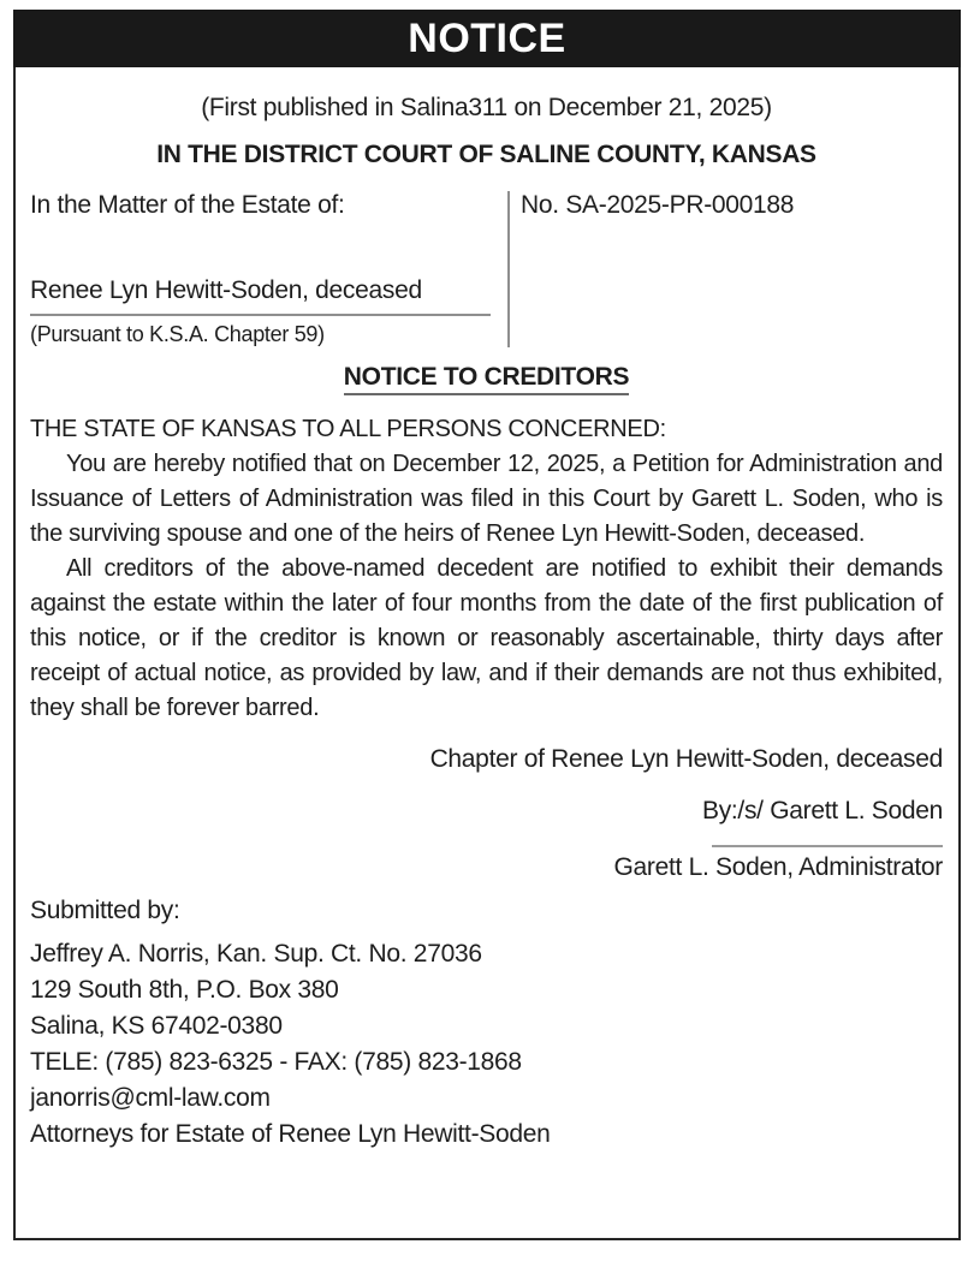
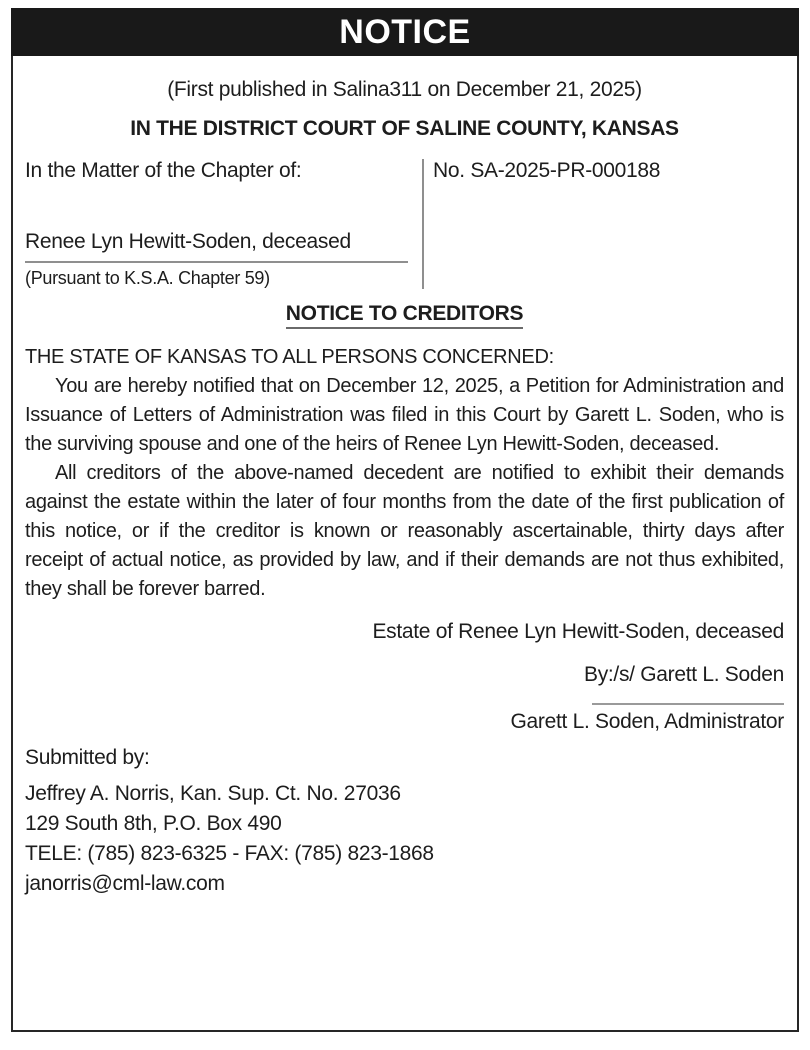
  NOTICE
  (First published in Salina311 on December 21, 2025)
  IN THE DISTRICT COURT OF SALINE COUNTY, KANSAS
- In the Matter of the Estate of:
+ In the Matter of the Chapter of:
  Renee Lyn Hewitt-Soden, deceased
  (Pursuant to K.S.A. Chapter 59)
  No. SA-2025-PR-000188
  NOTICE TO CREDITORS
  THE STATE OF KANSAS TO ALL PERSONS CONCERNED:
  You are hereby notified that on December 12, 2025, a Petition for Administration and Issuance of Letters of Administration was filed in this Court by Garett L. Soden, who is the surviving spouse and one of the heirs of Renee Lyn Hewitt-Soden, deceased.
  All creditors of the above-named decedent are notified to exhibit their demands against the estate within the later of four months from the date of the first publication of this notice, or if the creditor is known or reasonably ascertainable, thirty days after receipt of actual notice, as provided by law, and if their demands are not thus exhibited, they shall be forever barred.
- Chapter of Renee Lyn Hewitt-Soden, deceased
+ Estate of Renee Lyn Hewitt-Soden, deceased
  By:/s/ Garett L. Soden
  Garett L. Soden, Administrator
  Submitted by:
  Jeffrey A. Norris, Kan. Sup. Ct. No. 27036
- 129 South 8th, P.O. Box 380
+ 129 South 8th, P.O. Box 490
- Salina, KS 67402-0380
  TELE: (785) 823-6325 - FAX: (785) 823-1868
  janorris@cml-law.com
- Attorneys for Estate of Renee Lyn Hewitt-Soden
